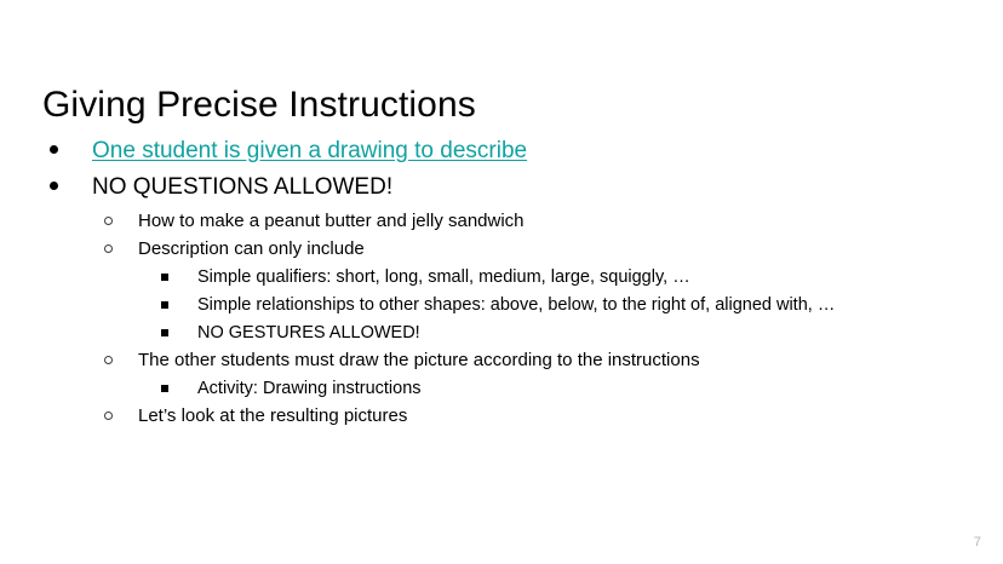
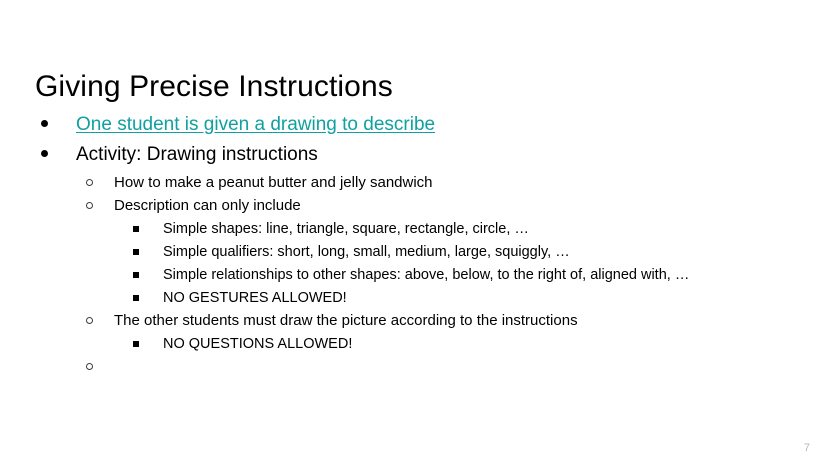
  Giving Precise Instructions
  One student is given a drawing to describe
- NO QUESTIONS ALLOWED!
+ Activity: Drawing instructions
  How to make a peanut butter and jelly sandwich
  Description can only include
+ Simple shapes: line, triangle, square, rectangle, circle, …
  Simple qualifiers: short, long, small, medium, large, squiggly, …
  Simple relationships to other shapes: above, below, to the right of, aligned with, …
  NO GESTURES ALLOWED!
  The other students must draw the picture according to the instructions
- Activity: Drawing instructions
+ NO QUESTIONS ALLOWED!
- Let’s look at the resulting pictures
  7
